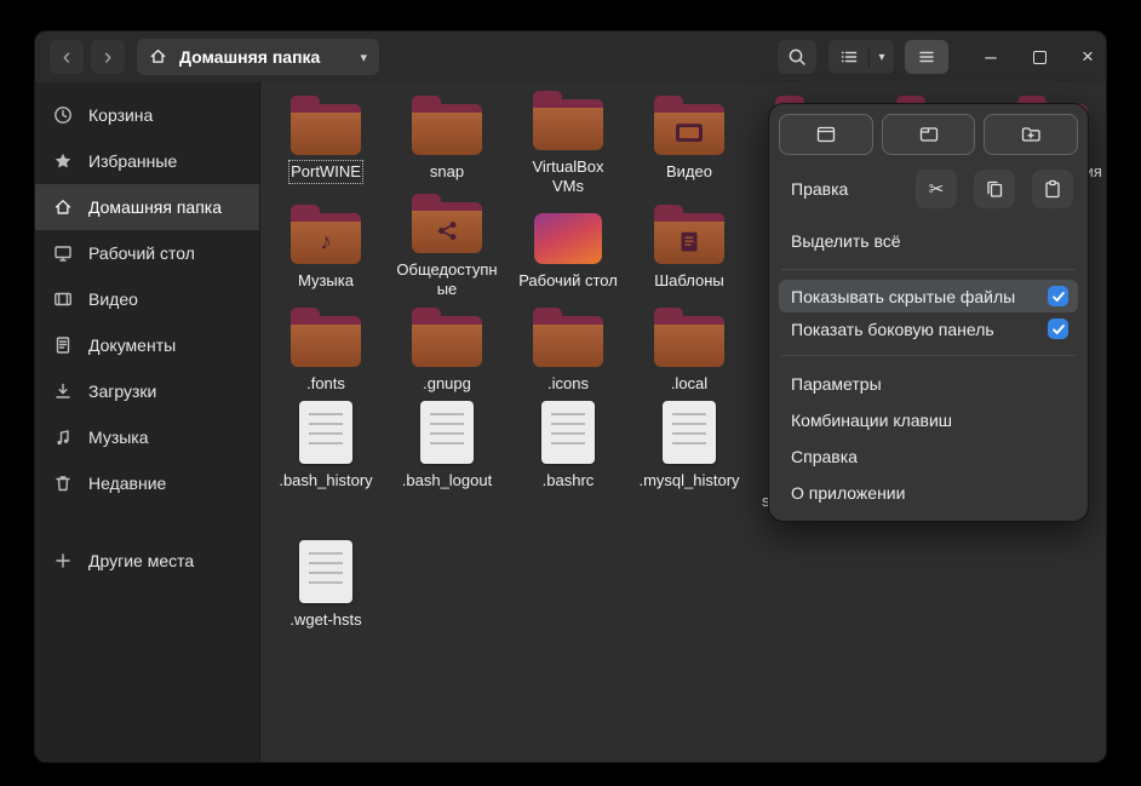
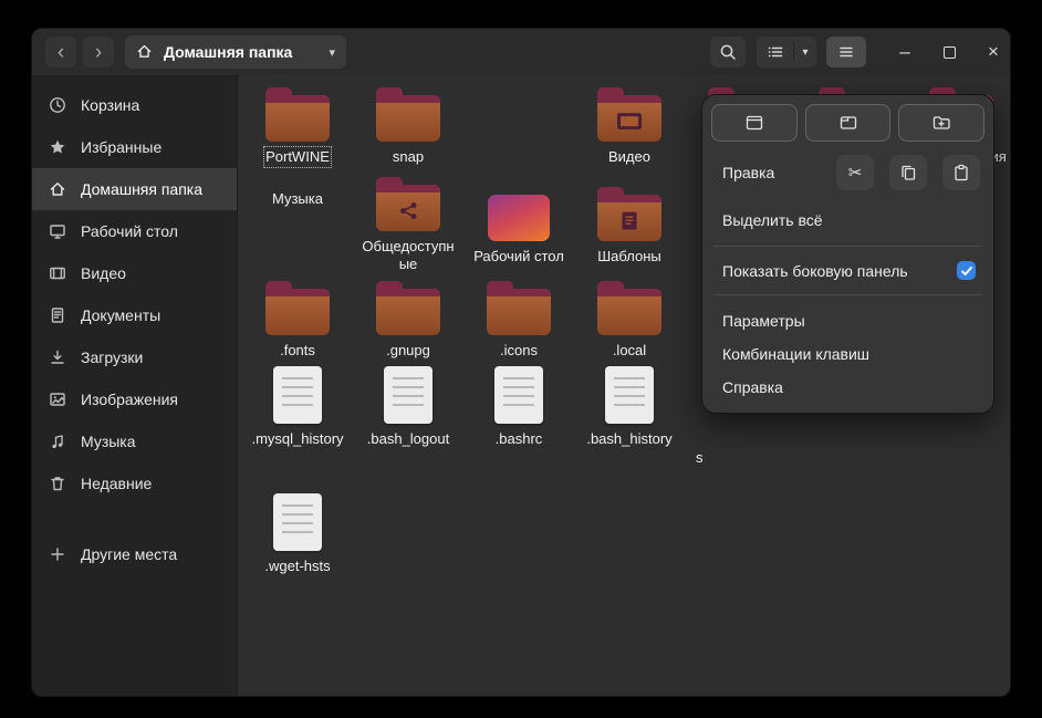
  ‹
  ›
  Домашняя папка
  ▾
  ▾
  –
  ×
  Корзина
  Избранные
  Домашняя папка
  Рабочий стол
  Видео
  Документы
  Загрузки
+ Изображения
  Музыка
  Недавние
  Другие места
  PortWINE
  snap
- VirtualBox VMs
  Видео
- ♪
  Музыка
  Общедоступные
  Рабочий стол
  Шаблоны
  .fonts
  .gnupg
  .icons
  .local
- .bash_history
+ .mysql_history
  .bash_logout
  .bashrc
- .mysql_history
+ .bash_history
  .wget-hsts
  s
  Правка
  ✂
  Выделить всё
- Показывать скрытые файлы
  Показать боковую панель
  Параметры
  Комбинации клавиш
  Справка
- О приложении
